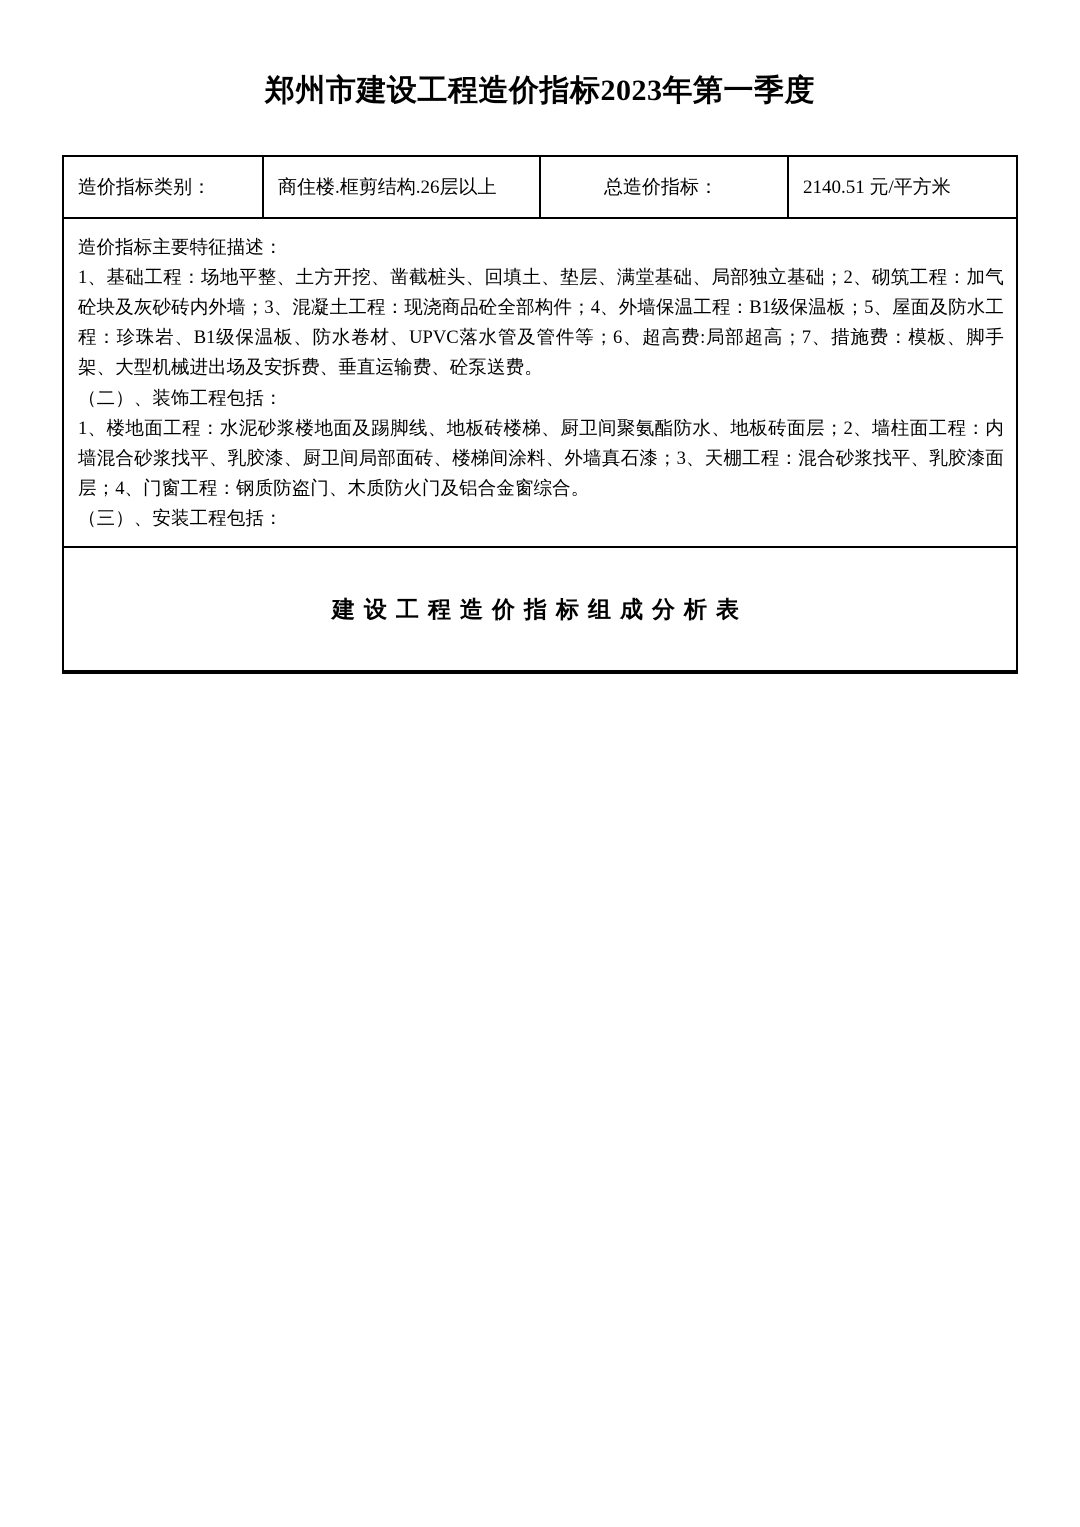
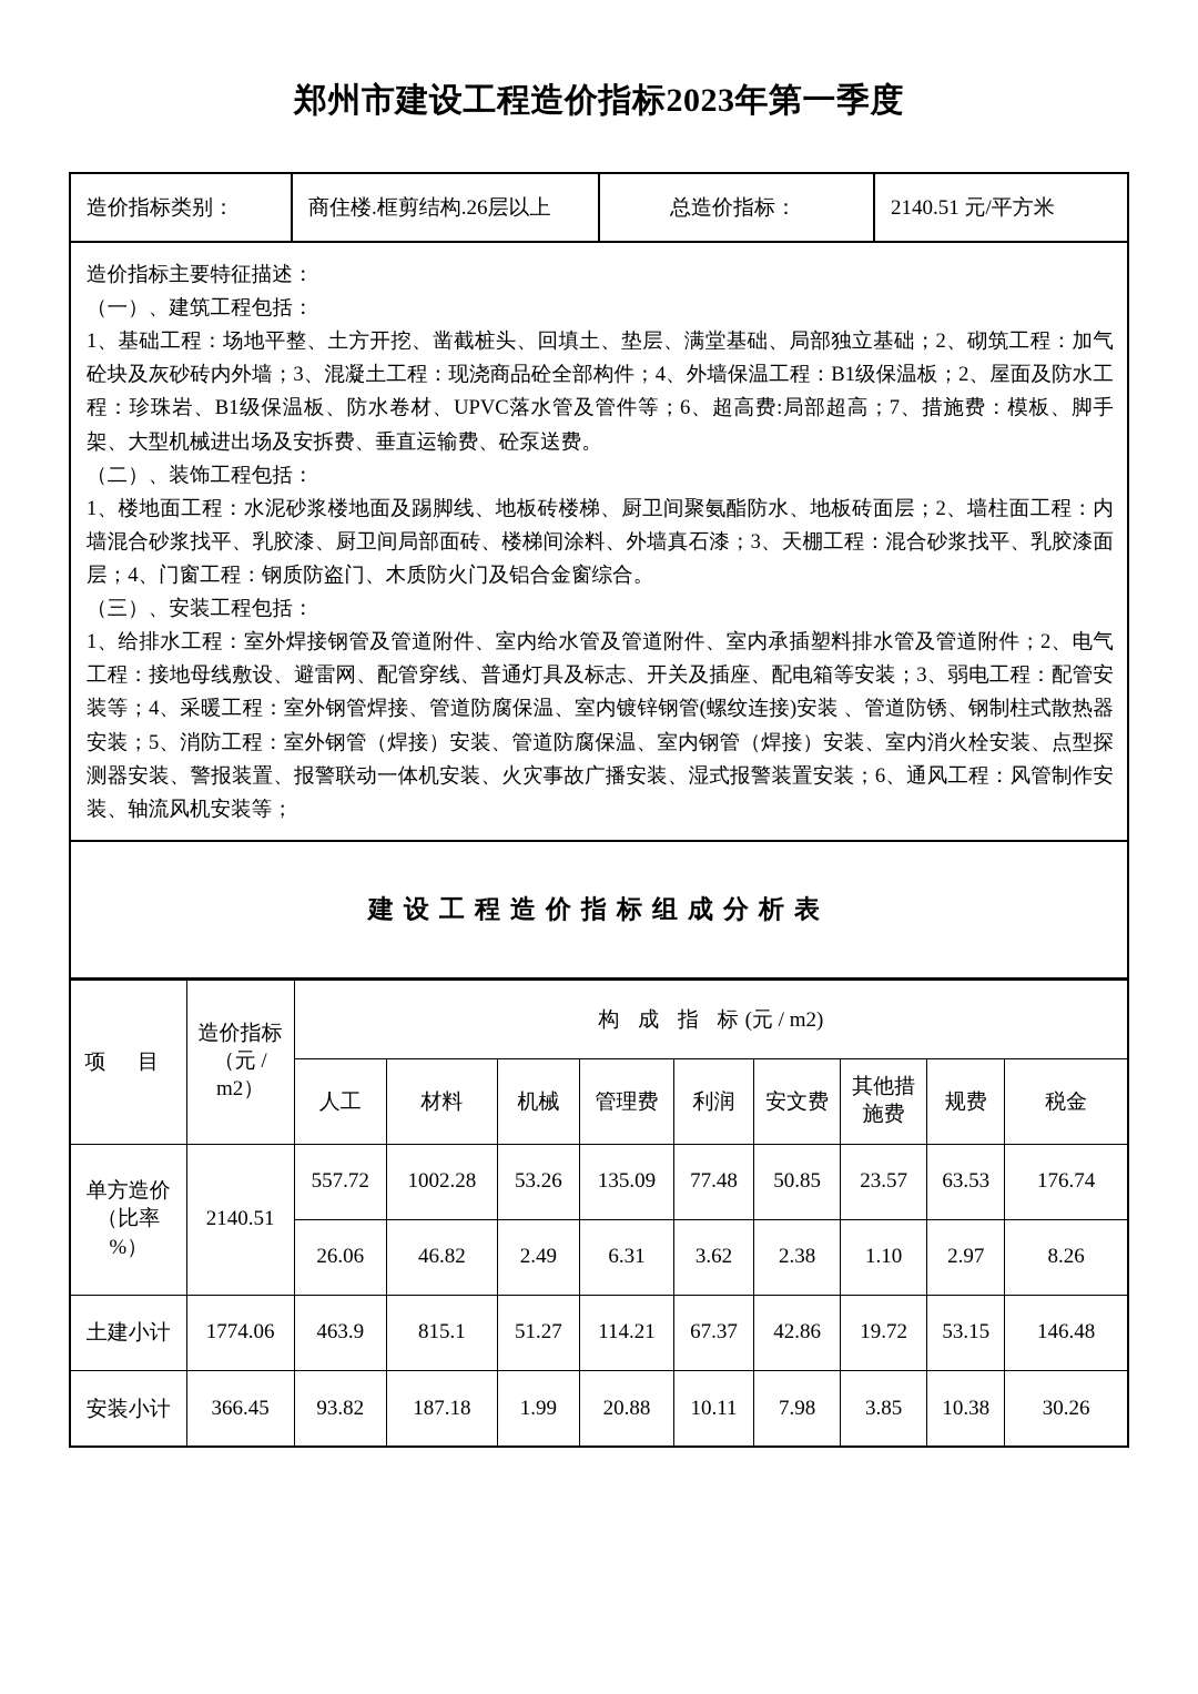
  郑州市建设工程造价指标2023年第一季度
  造价指标类别：
  商住楼.框剪结构.26层以上
  总造价指标：
  2140.51 元/平方米
  造价指标主要特征描述：
+ （一）、建筑工程包括：
- 1、基础工程：场地平整、土方开挖、凿截桩头、回填土、垫层、满堂基础、局部独立基础；2、砌筑工程：加气砼块及灰砂砖内外墙；3、混凝土工程：现浇商品砼全部构件；4、外墙保温工程：B1级保温板；5、屋面及防水工程：珍珠岩、B1级保温板、防水卷材、UPVC落水管及管件等；6、超高费:局部超高；7、措施费：模板、脚手架、大型机械进出场及安拆费、垂直运输费、砼泵送费。
+ 1、基础工程：场地平整、土方开挖、凿截桩头、回填土、垫层、满堂基础、局部独立基础；2、砌筑工程：加气砼块及灰砂砖内外墙；3、混凝土工程：现浇商品砼全部构件；4、外墙保温工程：B1级保温板；2、屋面及防水工程：珍珠岩、B1级保温板、防水卷材、UPVC落水管及管件等；6、超高费:局部超高；7、措施费：模板、脚手架、大型机械进出场及安拆费、垂直运输费、砼泵送费。
  （二）、装饰工程包括：
  1、楼地面工程：水泥砂浆楼地面及踢脚线、地板砖楼梯、厨卫间聚氨酯防水、地板砖面层；2、墙柱面工程：内墙混合砂浆找平、乳胶漆、厨卫间局部面砖、楼梯间涂料、外墙真石漆；3、天棚工程：混合砂浆找平、乳胶漆面层；4、门窗工程：钢质防盗门、木质防火门及铝合金窗综合。
  （三）、安装工程包括：
+ 1、给排水工程：室外焊接钢管及管道附件、室内给水管及管道附件、室内承插塑料排水管及管道附件；2、电气工程：接地母线敷设、避雷网、配管穿线、普通灯具及标志、开关及插座、配电箱等安装；3、弱电工程：配管安装等；4、采暖工程：室外钢管焊接、管道防腐保温、室内镀锌钢管(螺纹连接)安装 、管道防锈、钢制柱式散热器安装；5、消防工程：室外钢管（焊接）安装、管道防腐保温、室内钢管（焊接）安装、室内消火栓安装、点型探测器安装、警报装置、报警联动一体机安装、火灾事故广播安装、湿式报警装置安装；6、通风工程：风管制作安装、轴流风机安装等；
  建设工程造价指标组成分析表
+ 项 目	造价指标 （元 / m2）	构 成 指 标(元 / m2)
+ 人工	材料	机械	管理费	利润	安文费	其他措 施费	规费	税金
+ 单方造价 （比率 %）	2140.51	557.72	1002.28	53.26	135.09	77.48	50.85	23.57	63.53	176.74
+ 26.06	46.82	2.49	6.31	3.62	2.38	1.10	2.97	8.26
+ 土建小计	1774.06	463.9	815.1	51.27	114.21	67.37	42.86	19.72	53.15	146.48
+ 安装小计	366.45	93.82	187.18	1.99	20.88	10.11	7.98	3.85	10.38	30.26
